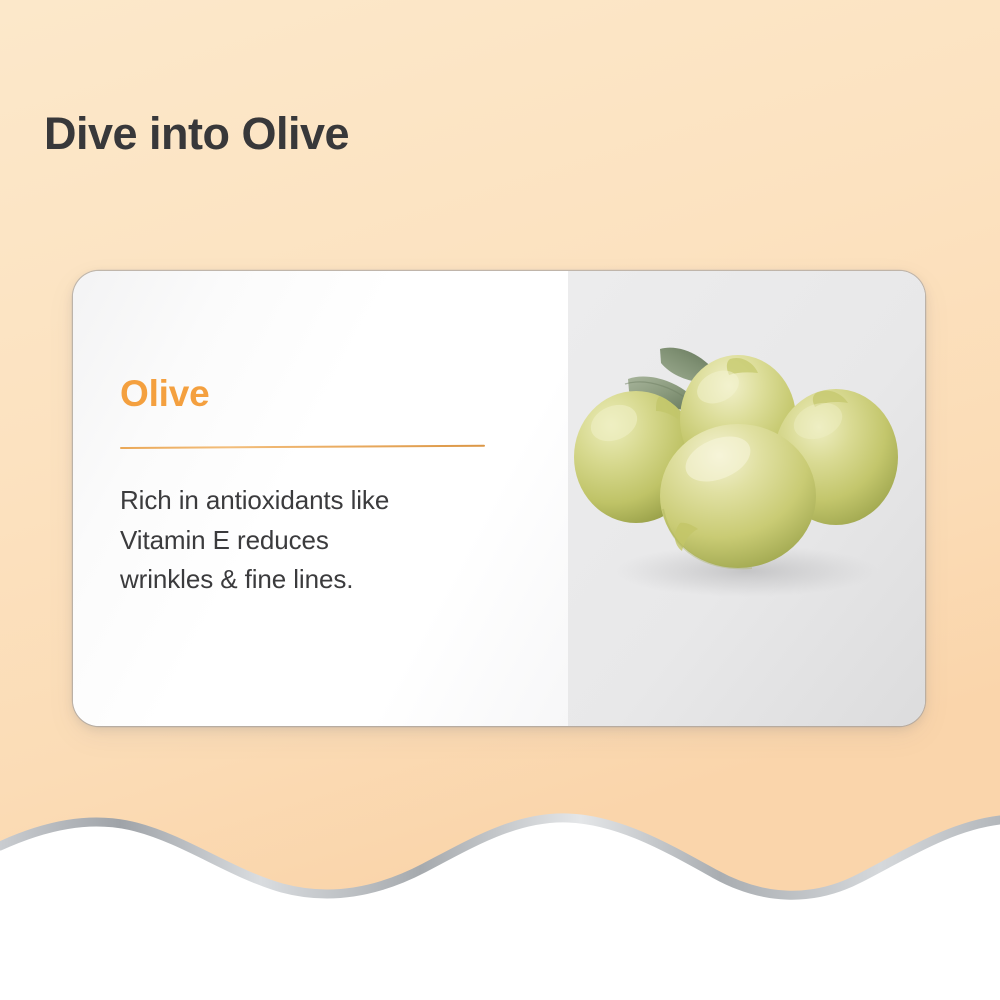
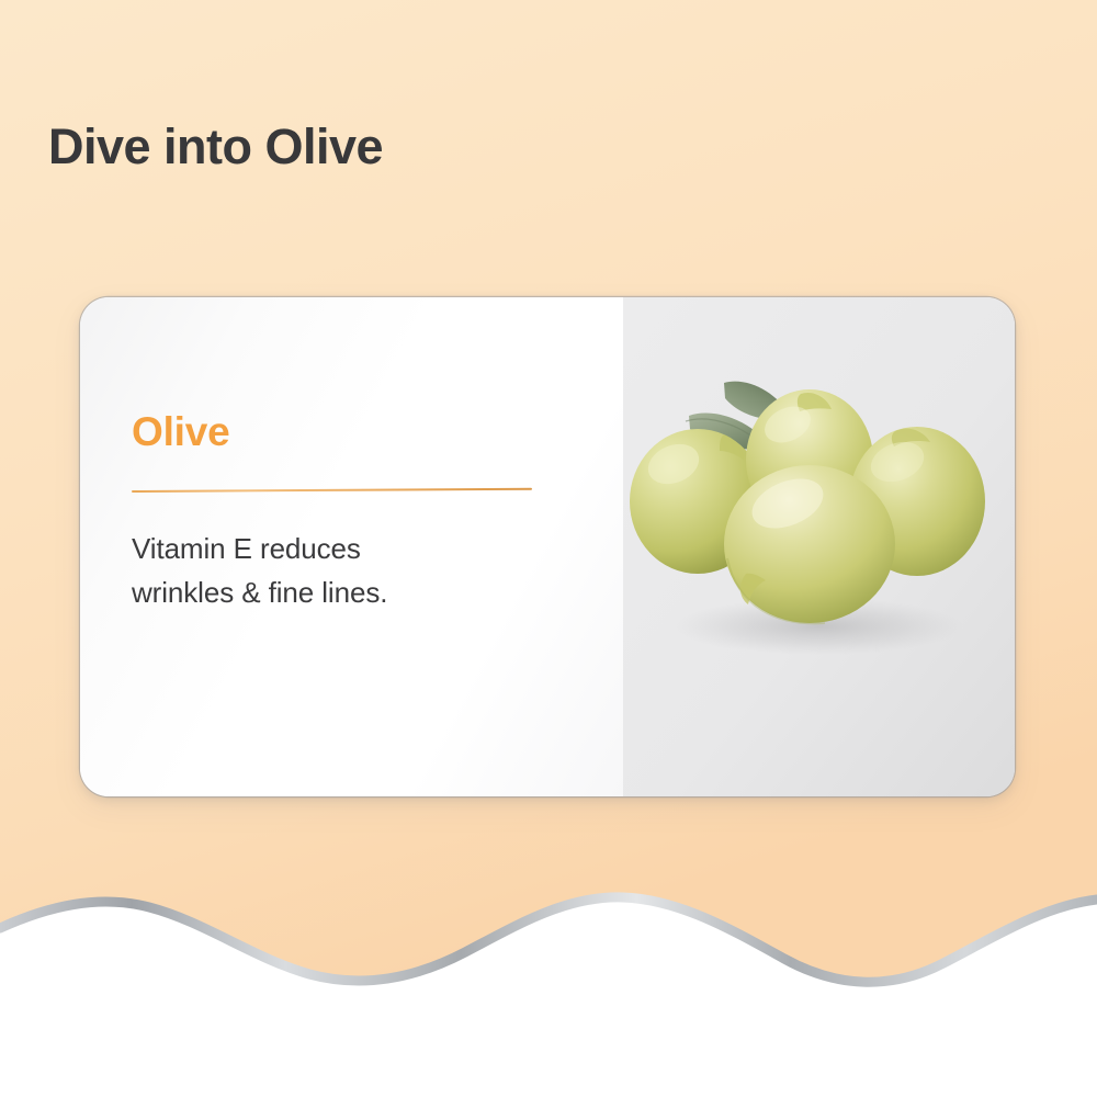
  Dive into Olive
  Olive
- Rich in antioxidants like
  Vitamin E reduces
  wrinkles & fine lines.
